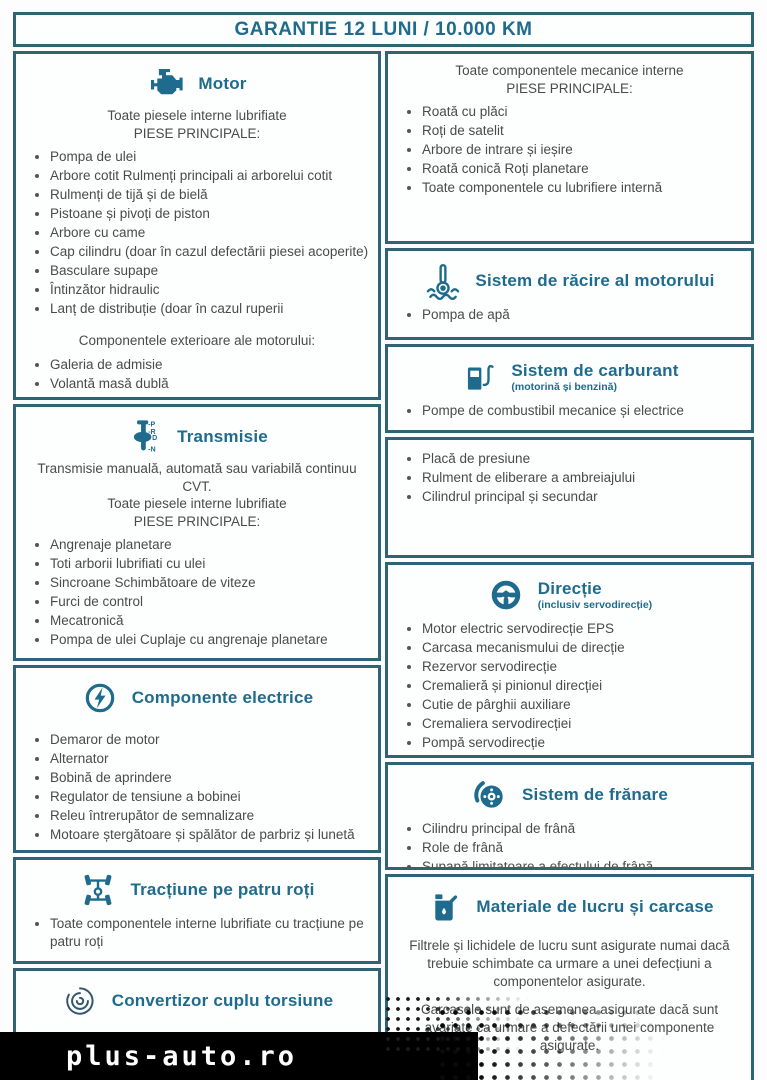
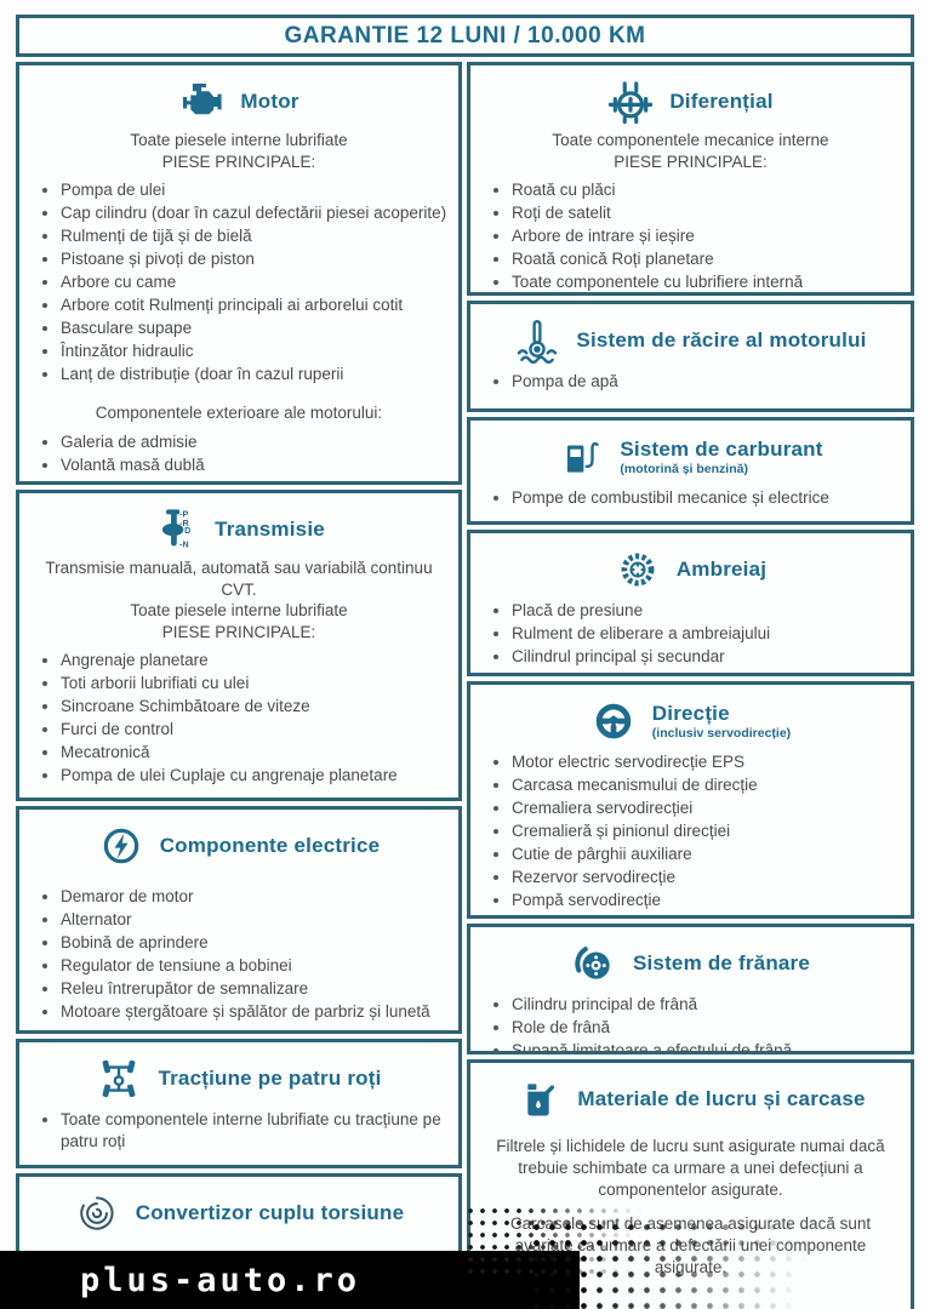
  GARANTIE 12 LUNI / 10.000 KM
  Motor
  Toate piesele interne lubrifiate
  PIESE PRINCIPALE:
  Pompa de ulei
- Arbore cotit Rulmenți principali ai arborelui cotit
+ Cap cilindru (doar în cazul defectării piesei acoperite)
  Rulmenți de tijă și de bielă
  Pistoane și pivoți de piston
  Arbore cu came
- Cap cilindru (doar în cazul defectării piesei acoperite)
+ Arbore cotit Rulmenți principali ai arborelui cotit
  Basculare supape
  Întinzător hidraulic
  Lanț de distribuție (doar în cazul ruperii
  Componentele exterioare ale motorului:
  Galeria de admisie
  Volantă masă dublă
  -P
  -R
  D
  -N
  Transmisie
  Transmisie manuală, automată sau variabilă continuu CVT.
  Toate piesele interne lubrifiate
  PIESE PRINCIPALE:
  Angrenaje planetare
  Toti arborii lubrifiati cu ulei
  Sincroane Schimbătoare de viteze
  Furci de control
  Mecatronică
  Pompa de ulei Cuplaje cu angrenaje planetare
  Componente electrice
  Demaror de motor
  Alternator
  Bobină de aprindere
  Regulator de tensiune a bobinei
  Releu întrerupător de semnalizare
  Motoare ștergătoare și spălător de parbriz și lunetă
  Tracțiune pe patru roți
  Toate componentele interne lubrifiate cu tracțiune pe patru roți
  Convertizor cuplu torsiune
+ Diferențial
  Toate componentele mecanice interne
  PIESE PRINCIPALE:
  Roată cu plăci
  Roți de satelit
  Arbore de intrare și ieșire
  Roată conică Roți planetare
  Toate componentele cu lubrifiere internă
  Sistem de răcire al motorului
  Pompa de apă
  Sistem de carburant
  (motorină și benzină)
  Pompe de combustibil mecanice și electrice
+ Ambreiaj
  Placă de presiune
  Rulment de eliberare a ambreiajului
  Cilindrul principal și secundar
  Direcție
  (inclusiv servodirecție)
  Motor electric servodirecție EPS
  Carcasa mecanismului de direcție
- Rezervor servodirecție
+ Cremaliera servodirecției
  Cremalieră și pinionul direcției
  Cutie de pârghii auxiliare
- Cremaliera servodirecției
+ Rezervor servodirecție
  Pompă servodirecție
  Sistem de frănare
  Cilindru principal de frână
  Role de frână
  Supapă limitatoare a efectului de frână
  Materiale de lucru și carcase
  Filtrele și lichidele de lucru sunt asigurate numai dacă trebuie schimbate ca urmare a unei defecțiuni a componentelor asigurate.
  plus-auto.ro
